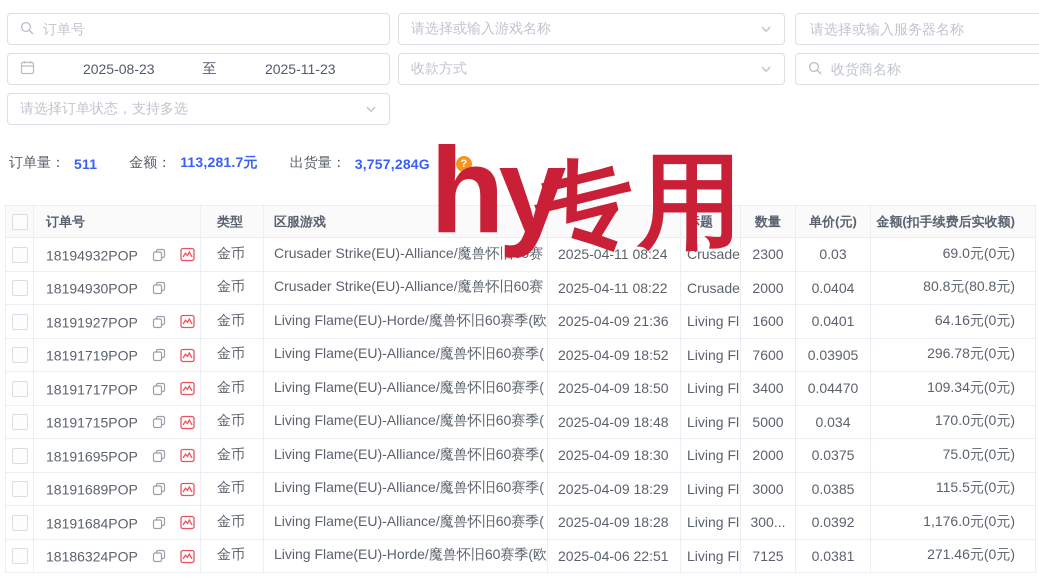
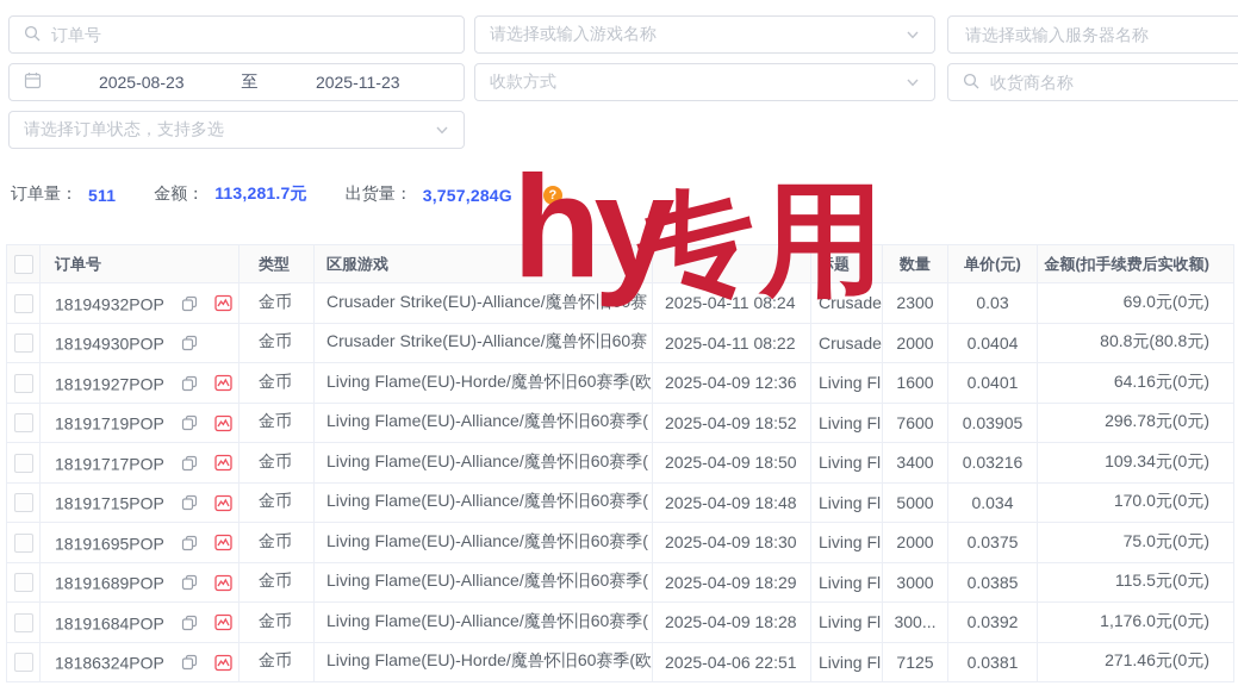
  订单号
  请选择或输入游戏名称
  请选择或输入服务器名称
  2025-08-23
  至
  2025-11-23
  收款方式
  收货商名称
  请选择订单状态，支持多选
  订单量：
  511
  金额：
  113,281.7元
  出货量：
  3,757,284G
  ?
  	订单号	类型	区服游戏		标题	数量	单价(元)	金额(扣手续费后实收额)
  	18194932POP	金币	Crusader Strike(EU)-Alliance/魔兽怀旧60赛	2025-04-11 08:24	Crusade	2300	0.03	69.0元(0元)
  	18194930POP	金币	Crusader Strike(EU)-Alliance/魔兽怀旧60赛	2025-04-11 08:22	Crusade	2000	0.0404	80.8元(80.8元)
- 	18191927POP	金币	Living Flame(EU)-Horde/魔兽怀旧60赛季(欧	2025-04-09 21:36	Living Fl	1600	0.0401	64.16元(0元)
+ 	18191927POP	金币	Living Flame(EU)-Horde/魔兽怀旧60赛季(欧	2025-04-09 12:36	Living Fl	1600	0.0401	64.16元(0元)
  	18191719POP	金币	Living Flame(EU)-Alliance/魔兽怀旧60赛季(	2025-04-09 18:52	Living Fl	7600	0.03905	296.78元(0元)
- 	18191717POP	金币	Living Flame(EU)-Alliance/魔兽怀旧60赛季(	2025-04-09 18:50	Living Fl	3400	0.04470	109.34元(0元)
+ 	18191717POP	金币	Living Flame(EU)-Alliance/魔兽怀旧60赛季(	2025-04-09 18:50	Living Fl	3400	0.03216	109.34元(0元)
  	18191715POP	金币	Living Flame(EU)-Alliance/魔兽怀旧60赛季(	2025-04-09 18:48	Living Fl	5000	0.034	170.0元(0元)
  	18191695POP	金币	Living Flame(EU)-Alliance/魔兽怀旧60赛季(	2025-04-09 18:30	Living Fl	2000	0.0375	75.0元(0元)
  	18191689POP	金币	Living Flame(EU)-Alliance/魔兽怀旧60赛季(	2025-04-09 18:29	Living Fl	3000	0.0385	115.5元(0元)
  	18191684POP	金币	Living Flame(EU)-Alliance/魔兽怀旧60赛季(	2025-04-09 18:28	Living Fl	300...	0.0392	1,176.0元(0元)
  	18186324POP	金币	Living Flame(EU)-Horde/魔兽怀旧60赛季(欧	2025-04-06 22:51	Living Fl	7125	0.0381	271.46元(0元)
  hy
  用
